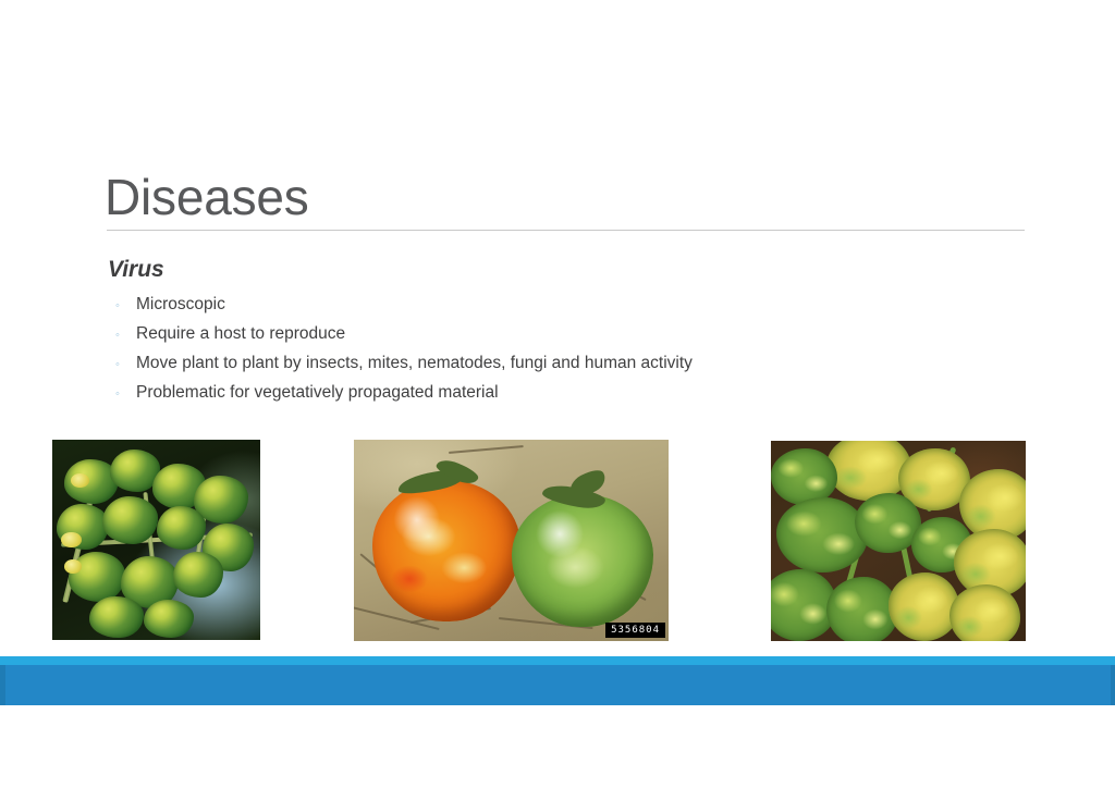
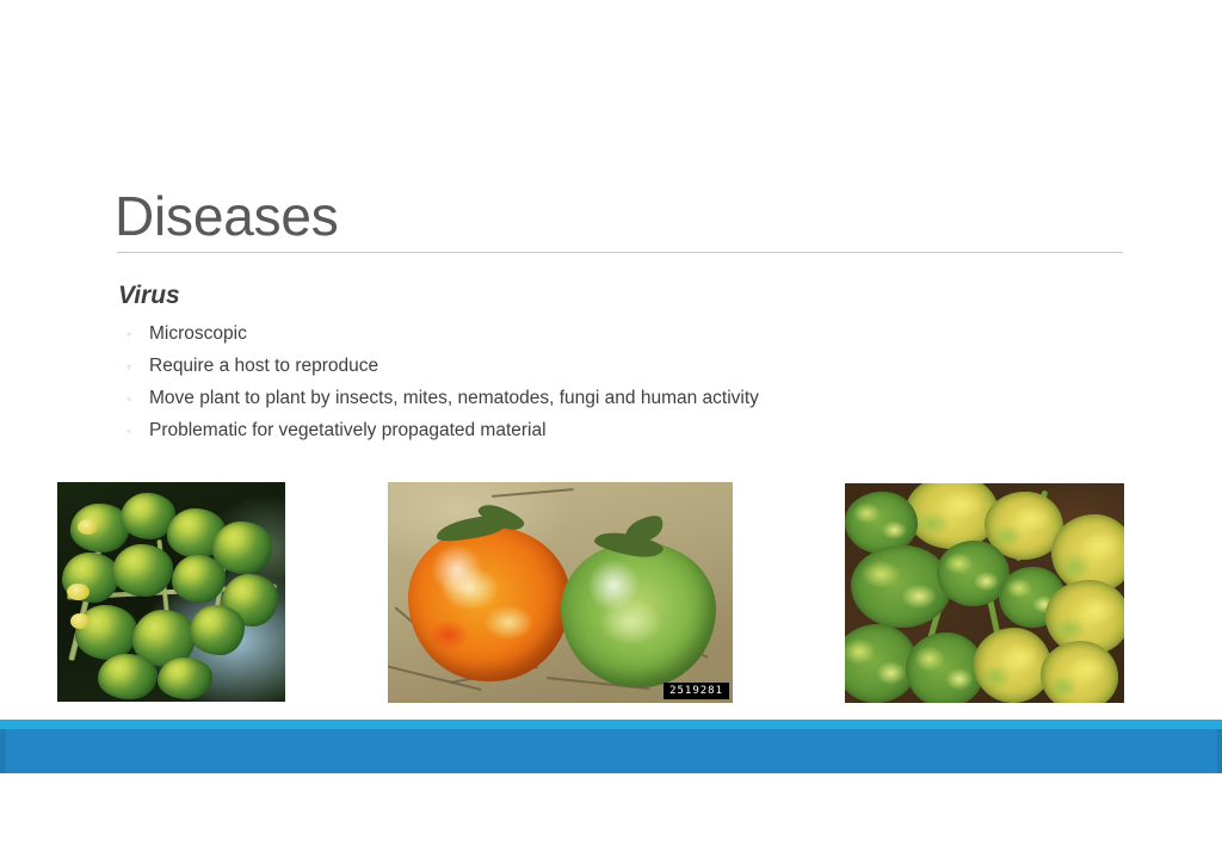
  Diseases
  Virus
  ◦
  Microscopic
  ◦
  Require a host to reproduce
  ◦
  Move plant to plant by insects, mites, nematodes, fungi and human activity
  ◦
  Problematic for vegetatively propagated material
- 5356804
+ 2519281
